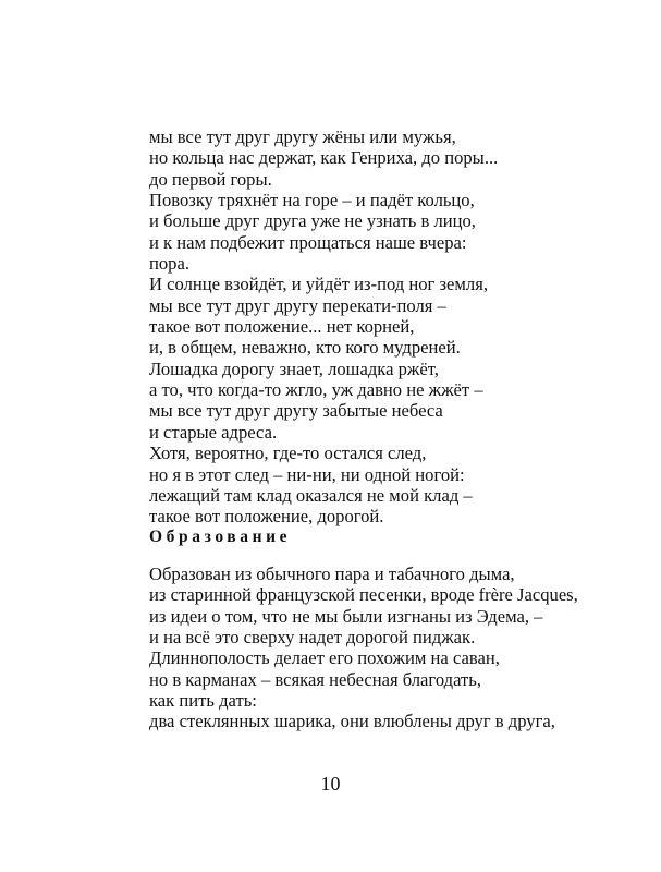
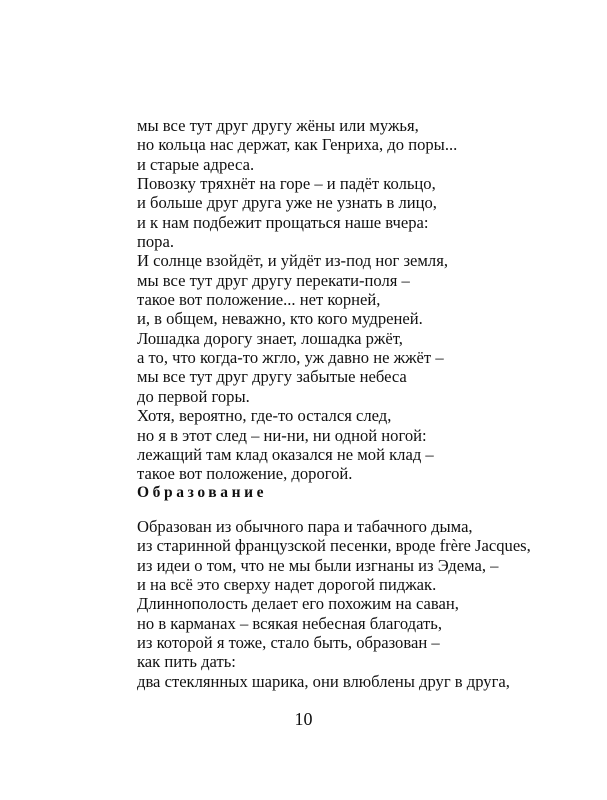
  мы все тут друг другу жёны или мужья,
  но кольца нас держат, как Генриха, до поры...
- до первой горы.
+ и старые адреса.
  Повозку тряхнёт на горе – и падёт кольцо,
  и больше друг друга уже не узнать в лицо,
  и к нам подбежит прощаться наше вчера:
  пора.
  И солнце взойдёт, и уйдёт из-под ног земля,
  мы все тут друг другу перекати-поля –
  такое вот положение... нет корней,
  и, в общем, неважно, кто кого мудреней.
  Лошадка дорогу знает, лошадка ржёт,
  а то, что когда-то жгло, уж давно не жжёт –
  мы все тут друг другу забытые небеса
- и старые адреса.
+ до первой горы.
  Хотя, вероятно, где-то остался след,
  но я в этот след – ни-ни, ни одной ногой:
  лежащий там клад оказался не мой клад –
  такое вот положение, дорогой.
  Образование
  Образован из обычного пара и табачного дыма,
  из старинной французской песенки, вроде frère Jacques,
  из идеи о том, что не мы были изгнаны из Эдема, –
  и на всё это сверху надет дорогой пиджак.
  Длиннополость делает его похожим на саван,
  но в карманах – всякая небесная благодать,
+ из которой я тоже, стало быть, образован –
  как пить дать:
  два стеклянных шарика, они влюблены друг в друга,
  10
